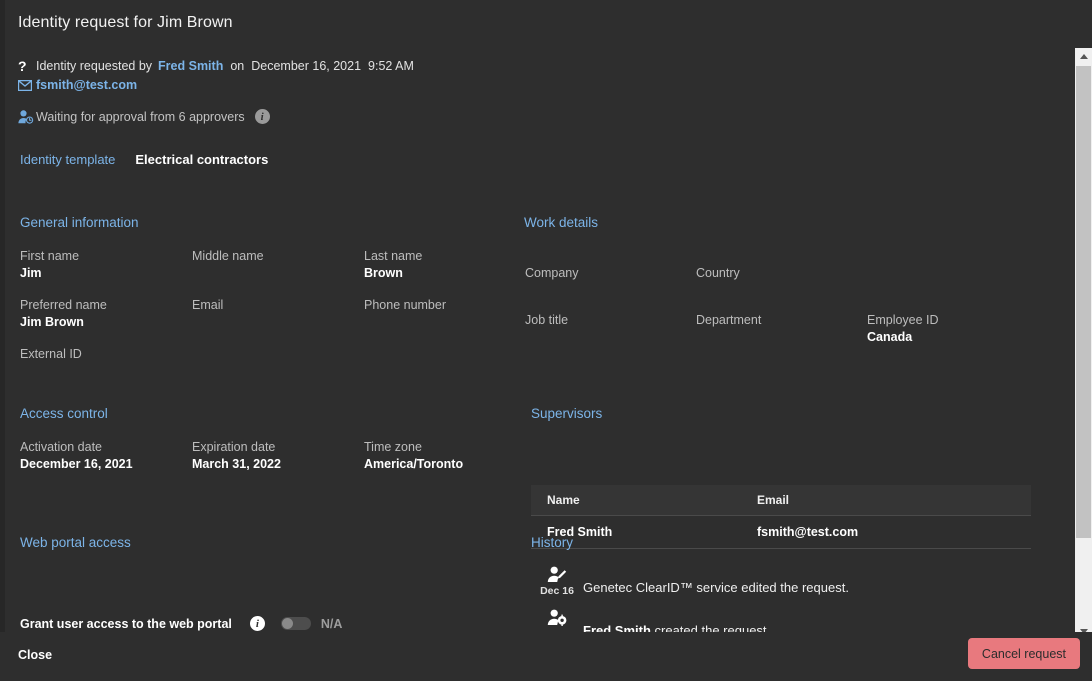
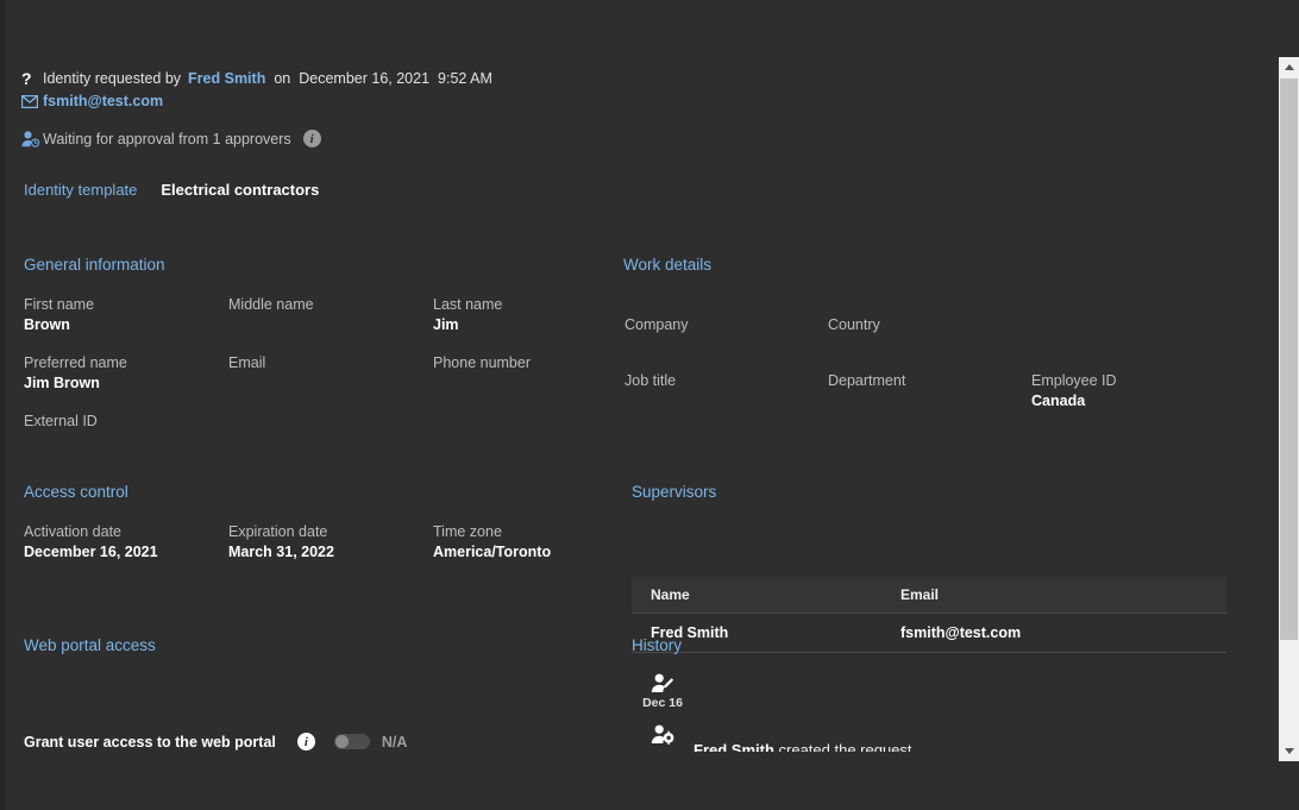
- Identity request for Jim Brown
  ?
  Identity requested by
  Fred Smith
  on
  December 16, 2021
  9:52 AM
  fsmith@test.com
- Waiting for approval from 6 approvers
+ Waiting for approval from 1 approvers
  i
  Identity template
  Electrical contractors
  General information
  First name
- Jim
+ Brown
  Middle name
  Last name
- Brown
+ Jim
  Preferred name
  Jim Brown
  Email
  Phone number
  External ID
  Work details
  Company
  Country
  Job title
  Department
  Employee ID
  Canada
  Access control
  Activation date
  December 16, 2021
  Expiration date
  March 31, 2022
  Time zone
  America/Toronto
  Supervisors
  Name	Email
  Fred Smith	fsmith@test.com
  Web portal access
  Grant user access to the web portal
  i
  N/A
  History
  Dec 16
- Genetec ClearID™ service edited the request.
  Fred Smith created the request.
- Close
- Cancel request
